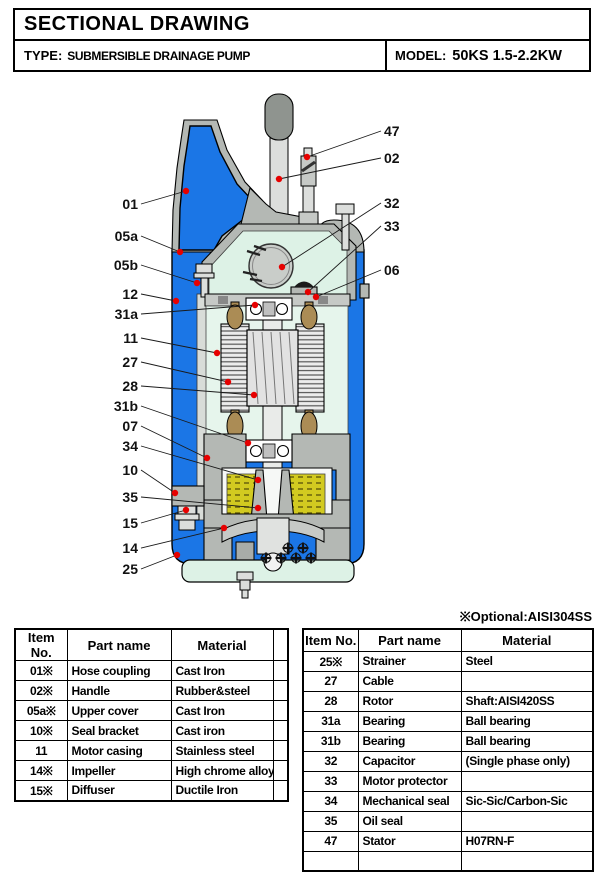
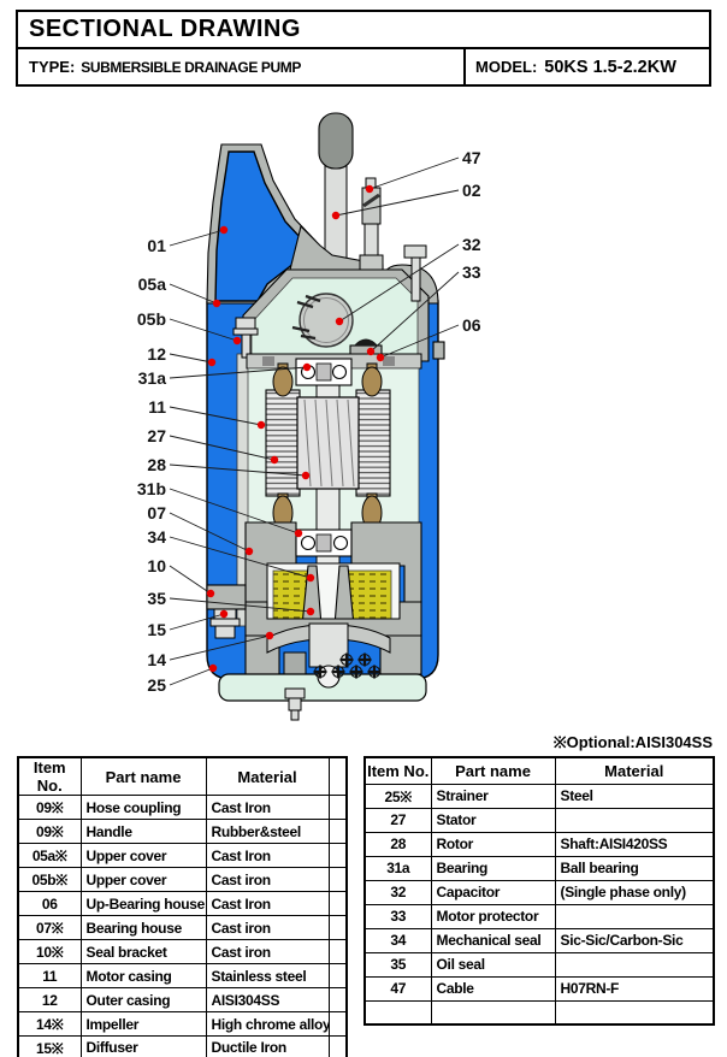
  SECTIONAL DRAWING
  TYPE:
  SUBMERSIBLE DRAINAGE PUMP
  MODEL:
  50KS 1.5-2.2KW
  01
  05a
  05b
  12
  31a
  11
  27
  28
  31b
  07
  34
  10
  35
  15
  14
  25
  47
  02
  32
  33
  06
  ※Optional:AISI304SS
  Item No.	Part name	Material
- 01※	Hose coupling	Cast Iron
+ 09※	Hose coupling	Cast Iron
- 02※	Handle	Rubber&steel
+ 09※	Handle	Rubber&steel
  05a※	Upper cover	Cast Iron
+ 05b※	Upper cover	Cast iron
+ 06	Up-Bearing house	Cast Iron
+ 07※	Bearing house	Cast iron
  10※	Seal bracket	Cast iron
  11	Motor casing	Stainless steel
+ 12	Outer casing	AISI304SS
  14※	Impeller	High chrome alloy
  15※	Diffuser	Ductile Iron
  Item No.	Part name	Material
  25※	Strainer	Steel
- 27	Cable
+ 27	Stator
  28	Rotor	Shaft:AISI420SS
  31a	Bearing	Ball bearing
- 31b	Bearing	Ball bearing
  32	Capacitor	(Single phase only)
  33	Motor protector
  34	Mechanical seal	Sic-Sic/Carbon-Sic
  35	Oil seal
- 47	Stator	H07RN-F
+ 47	Cable	H07RN-F
